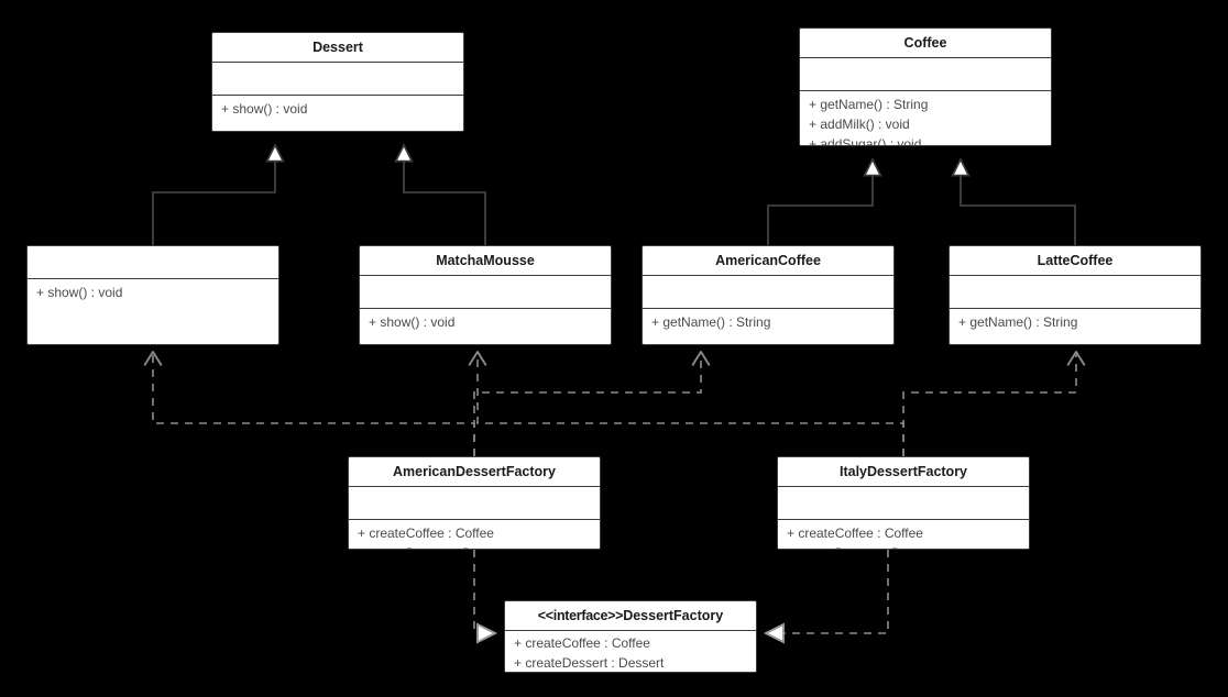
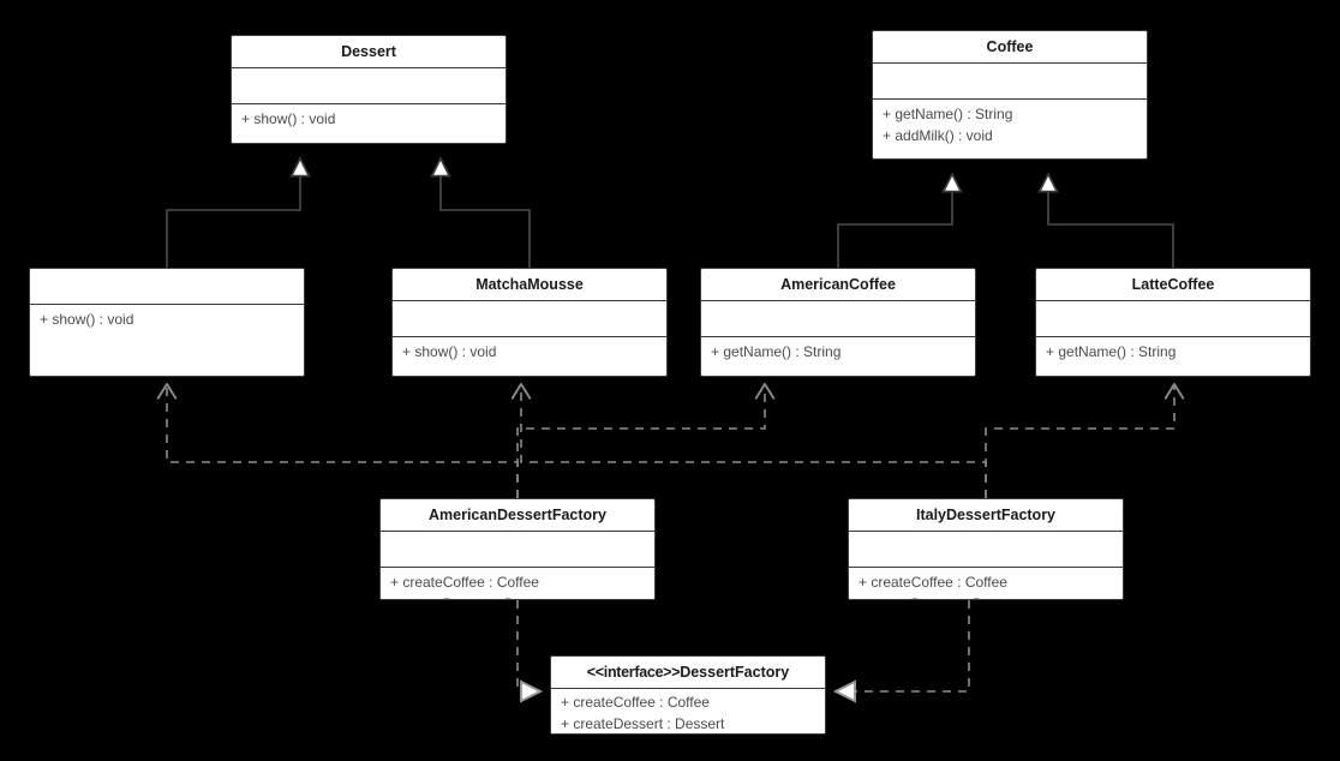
  Dessert
  + show() : void
  Coffee
  + getName() : String
  + addMilk() : void
- + addSugar() : void
  + show() : void
  MatchaMousse
  + show() : void
  AmericanCoffee
  + getName() : String
  LatteCoffee
  + getName() : String
  AmericanDessertFactory
  + createCoffee : Coffee
  ItalyDessertFactory
  + createCoffee : Coffee
  <<interface>>DessertFactory
  + createCoffee : Coffee
  + createDessert : Dessert
